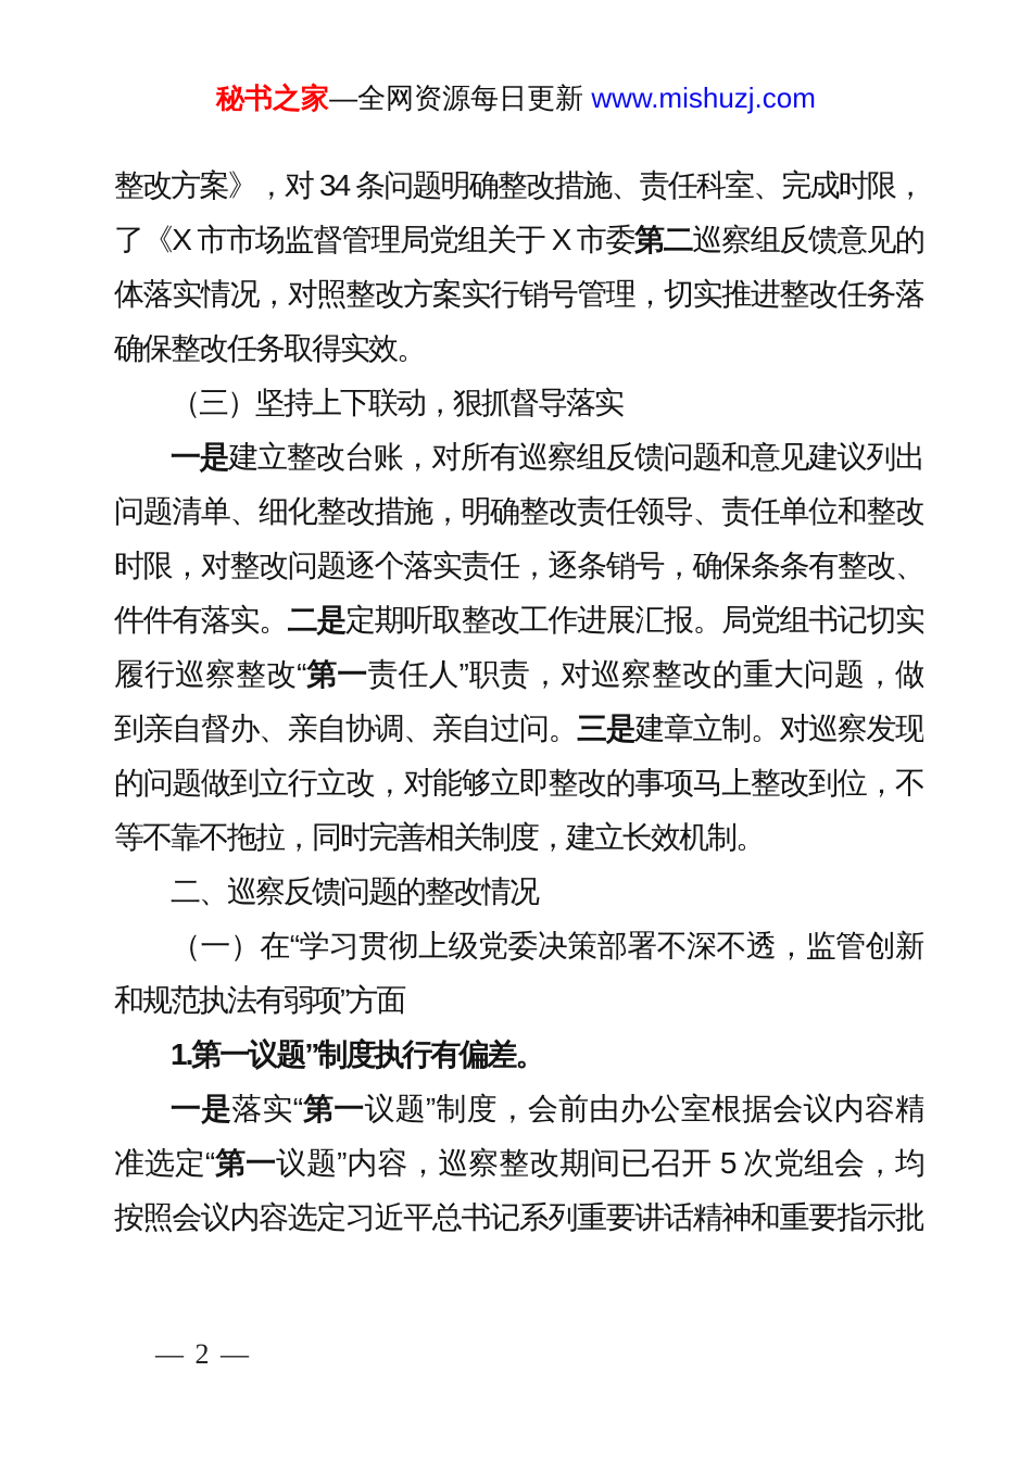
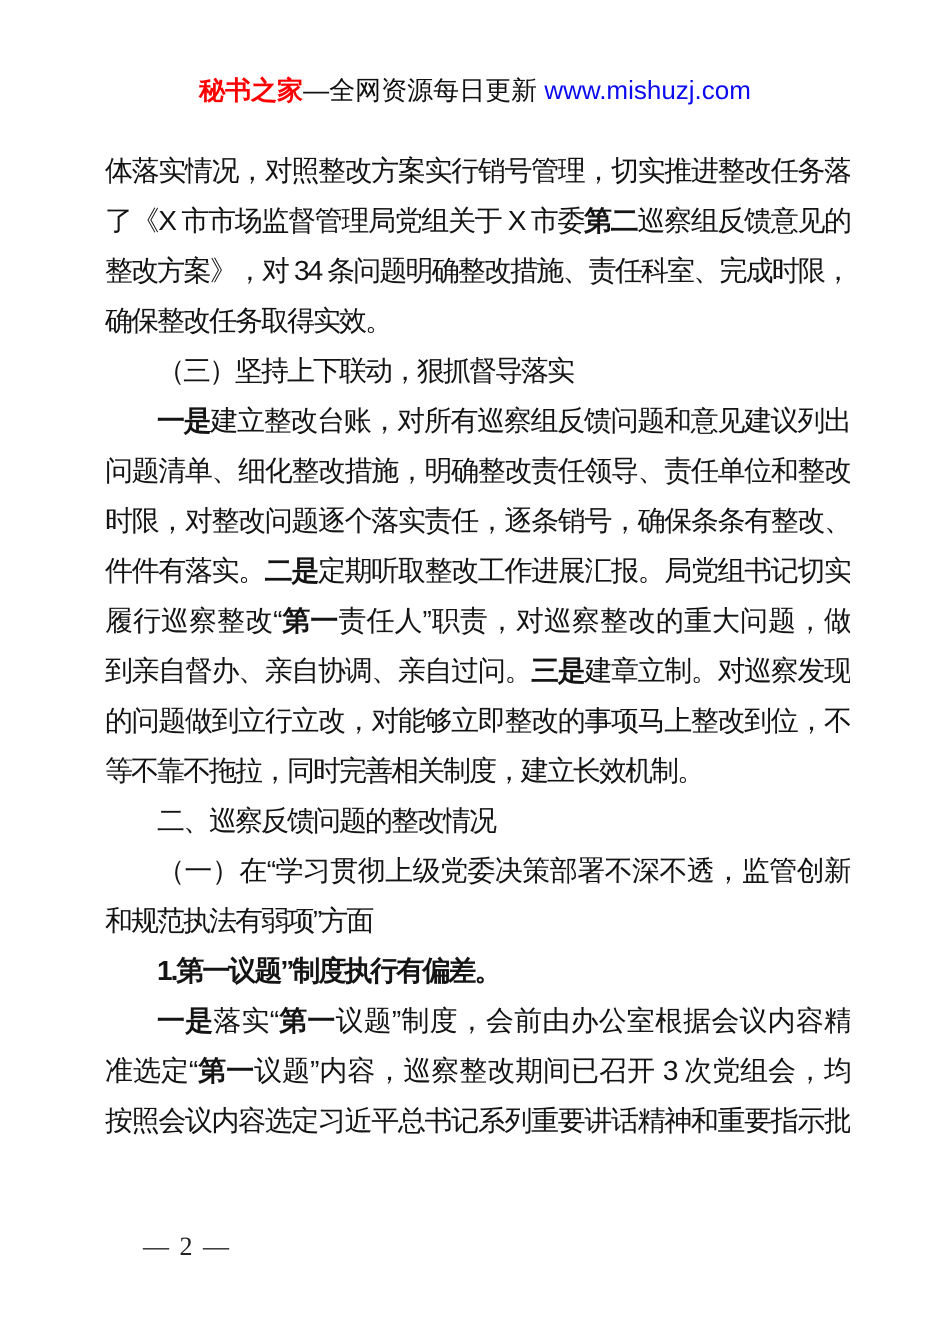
  秘书之家—全网资源每日更新 www.mishuzj.com
- 整改方案》，对 34 条问题明确整改措施、责任科室、完成时限，
+ 体落实情况，对照整改方案实行销号管理，切实推进整改任务落
  了《X 市市场监督管理局党组关于 X 市委第二巡察组反馈意见的
- 体落实情况，对照整改方案实行销号管理，切实推进整改任务落
+ 整改方案》，对 34 条问题明确整改措施、责任科室、完成时限，
  确保整改任务取得实效。
  （三）坚持上下联动，狠抓督导落实
  一是建立整改台账，对所有巡察组反馈问题和意见建议列出
  问题清单、细化整改措施，明确整改责任领导、责任单位和整改
  时限，对整改问题逐个落实责任，逐条销号，确保条条有整改、
  件件有落实。二是定期听取整改工作进展汇报。局党组书记切实
  履行巡察整改“第一责任人”职责，对巡察整改的重大问题，做
  到亲自督办、亲自协调、亲自过问。三是建章立制。对巡察发现
  的问题做到立行立改，对能够立即整改的事项马上整改到位，不
  等不靠不拖拉，同时完善相关制度，建立长效机制。
  二、巡察反馈问题的整改情况
  （一）在“学习贯彻上级党委决策部署不深不透，监管创新
  和规范执法有弱项”方面
  1.第一议题”制度执行有偏差。
  一是落实“第一议题”制度，会前由办公室根据会议内容精
- 准选定“第一议题”内容，巡察整改期间已召开 5 次党组会，均
+ 准选定“第一议题”内容，巡察整改期间已召开 3 次党组会，均
  按照会议内容选定习近平总书记系列重要讲话精神和重要指示批
  — 2 —
